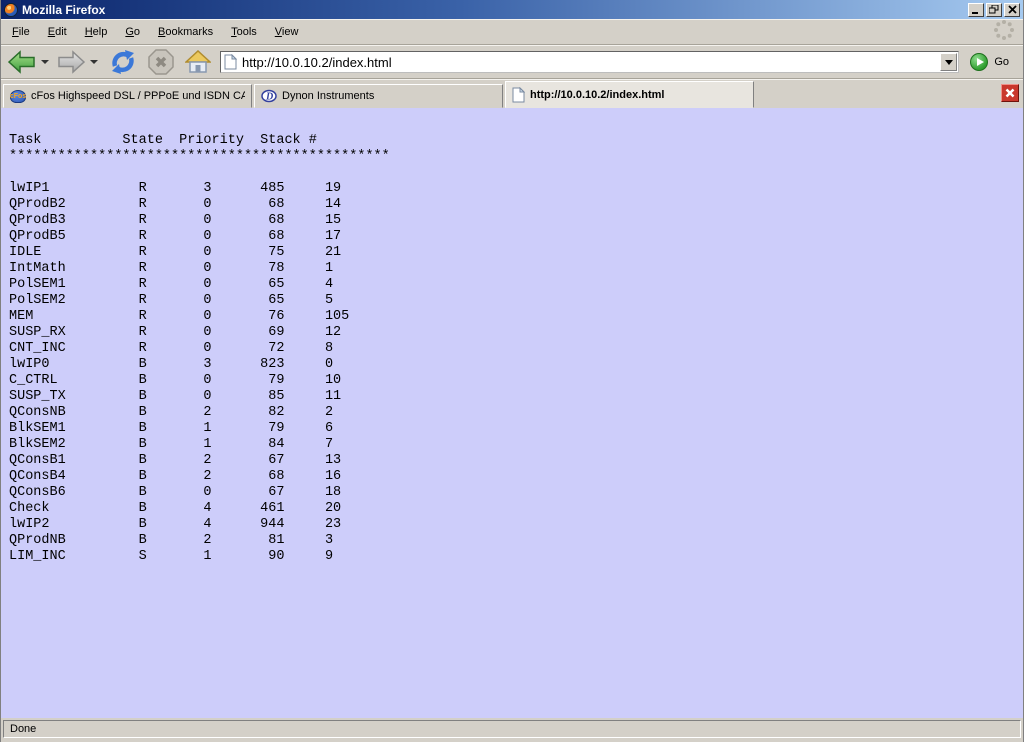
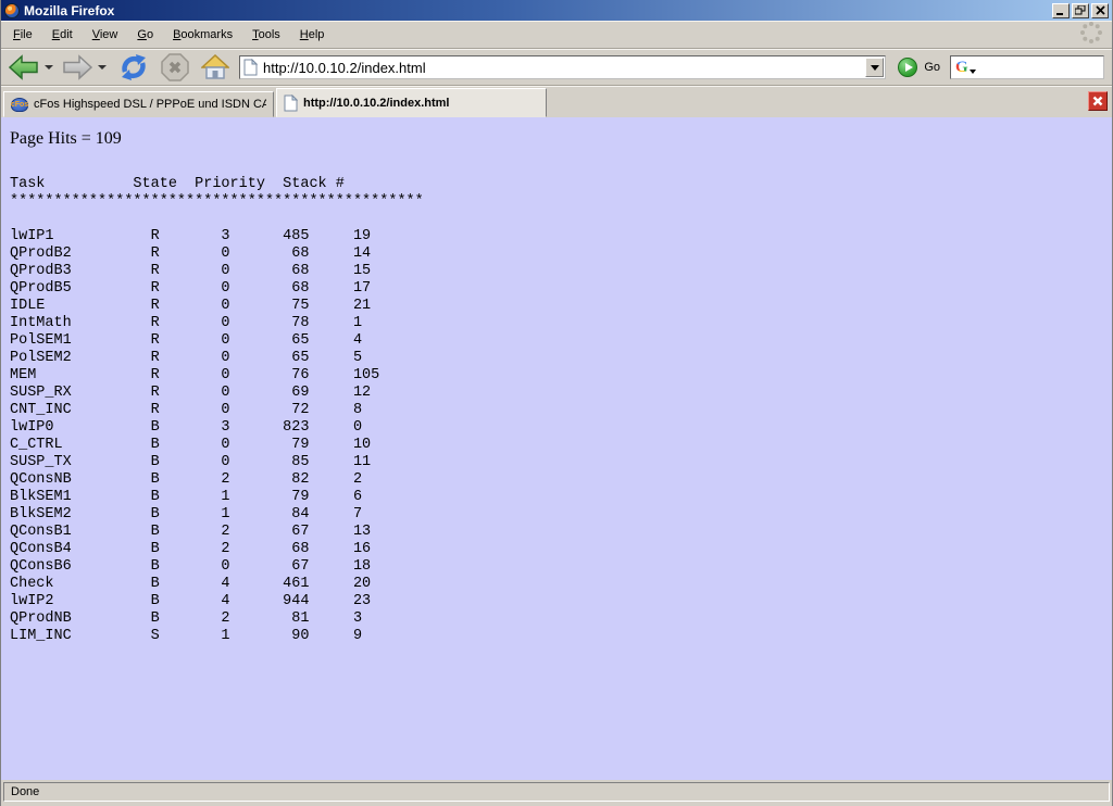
  Mozilla Firefox
  File
  Edit
- Help
+ View
  Go
  Bookmarks
  Tools
- View
+ Help
  http://10.0.10.2/index.html
  Go
+ G
  cFos Highspeed DSL / PPPoE und ISDN CA
- D
- Dynon Instruments
  http://10.0.10.2/index.html
+ Page Hits = 109
  Task State Priority Stack #
  ***********************************************
  lwIP1 R 3 485 19
  QProdB2 R 0 68 14
  QProdB3 R 0 68 15
  QProdB5 R 0 68 17
  IDLE R 0 75 21
  IntMath R 0 78 1
  PolSEM1 R 0 65 4
  PolSEM2 R 0 65 5
  MEM R 0 76 105
  SUSP_RX R 0 69 12
  CNT_INC R 0 72 8
  lwIP0 B 3 823 0
  C_CTRL B 0 79 10
  SUSP_TX B 0 85 11
  QConsNB B 2 82 2
  BlkSEM1 B 1 79 6
  BlkSEM2 B 1 84 7
  QConsB1 B 2 67 13
  QConsB4 B 2 68 16
  QConsB6 B 0 67 18
  Check B 4 461 20
  lwIP2 B 4 944 23
  QProdNB B 2 81 3
  LIM_INC S 1 90 9
  Done
